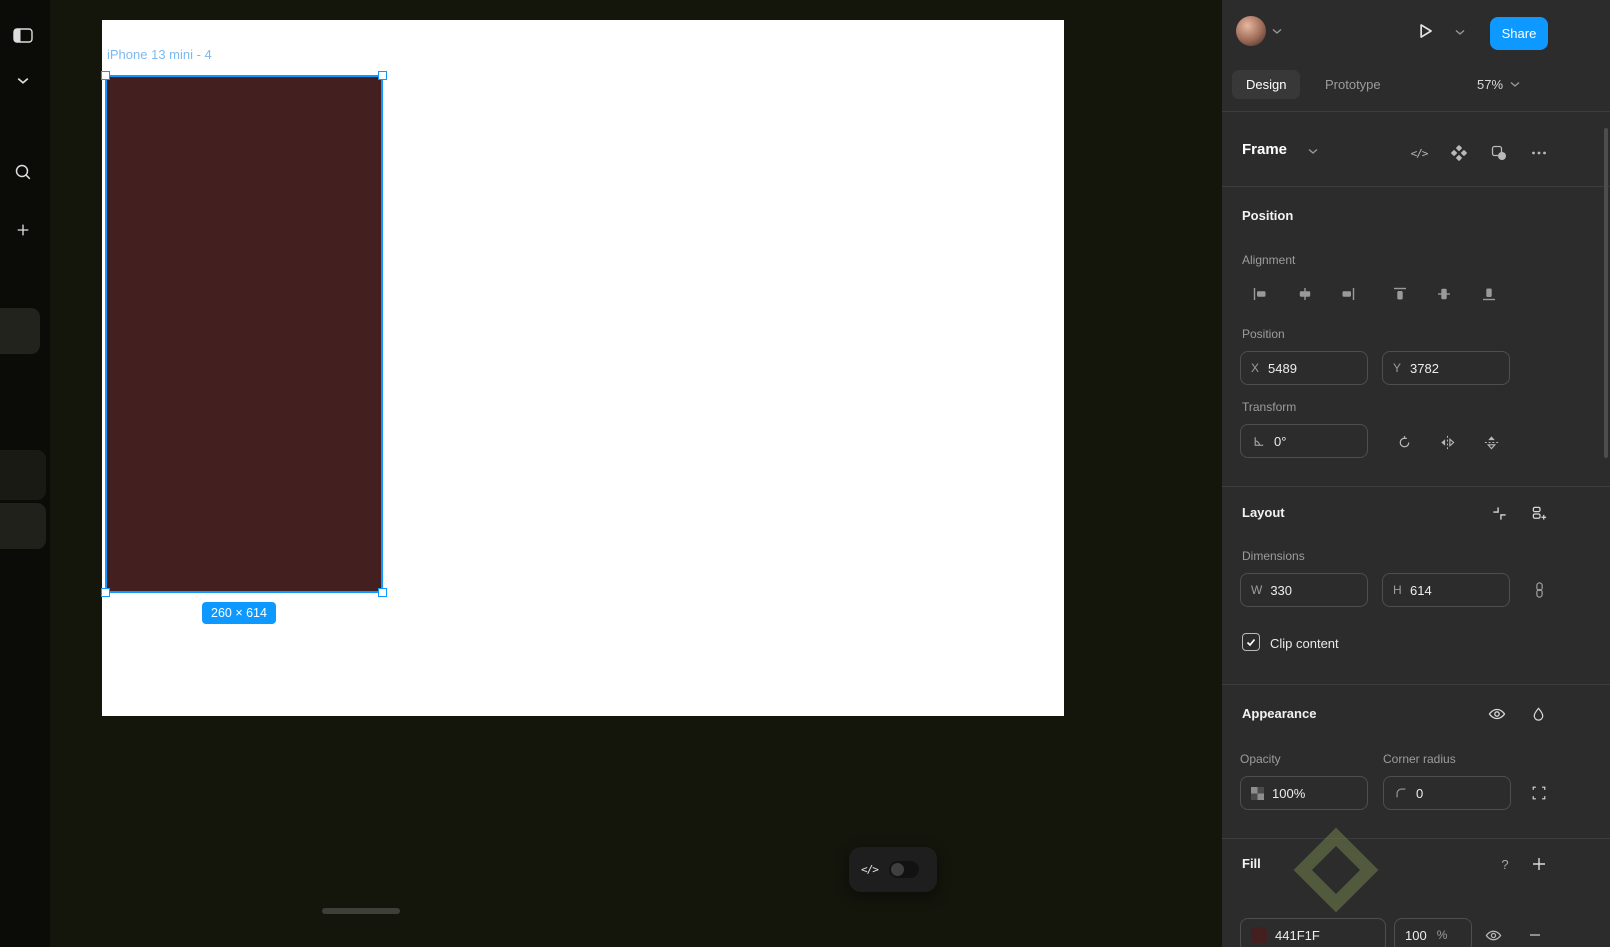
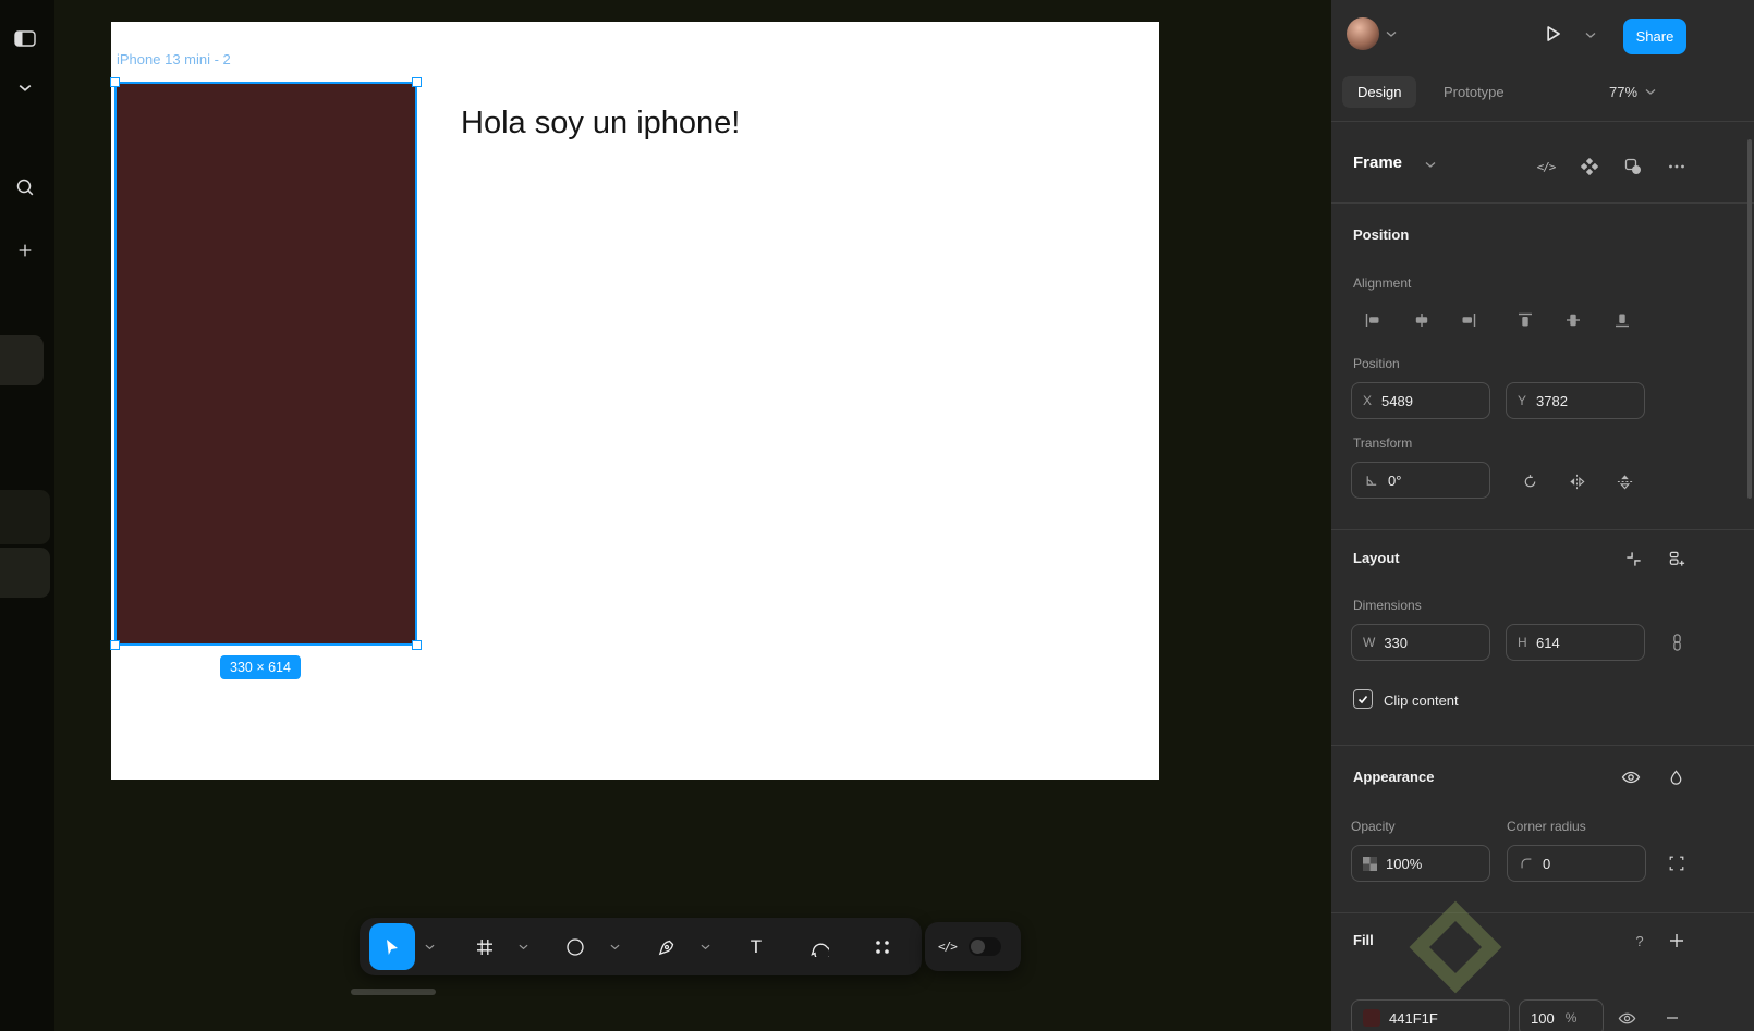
- iPhone 13 mini - 4
+ iPhone 13 mini - 2
- 260 × 614
+ 330 × 614
+ Hola soy un iphone!
+ T
  </>
  Share
  Design
  Prototype
- 57%
+ 77%
  Frame
  </>
  Position
  Alignment
  Position
  X
  5489
  Y
  3782
  Transform
  0°
  Layout
  Dimensions
  W
  330
  H
  614
  Clip content
  Appearance
  Opacity
  Corner radius
  100%
  0
  Fill
  ?
  441F1F
  100
  %
